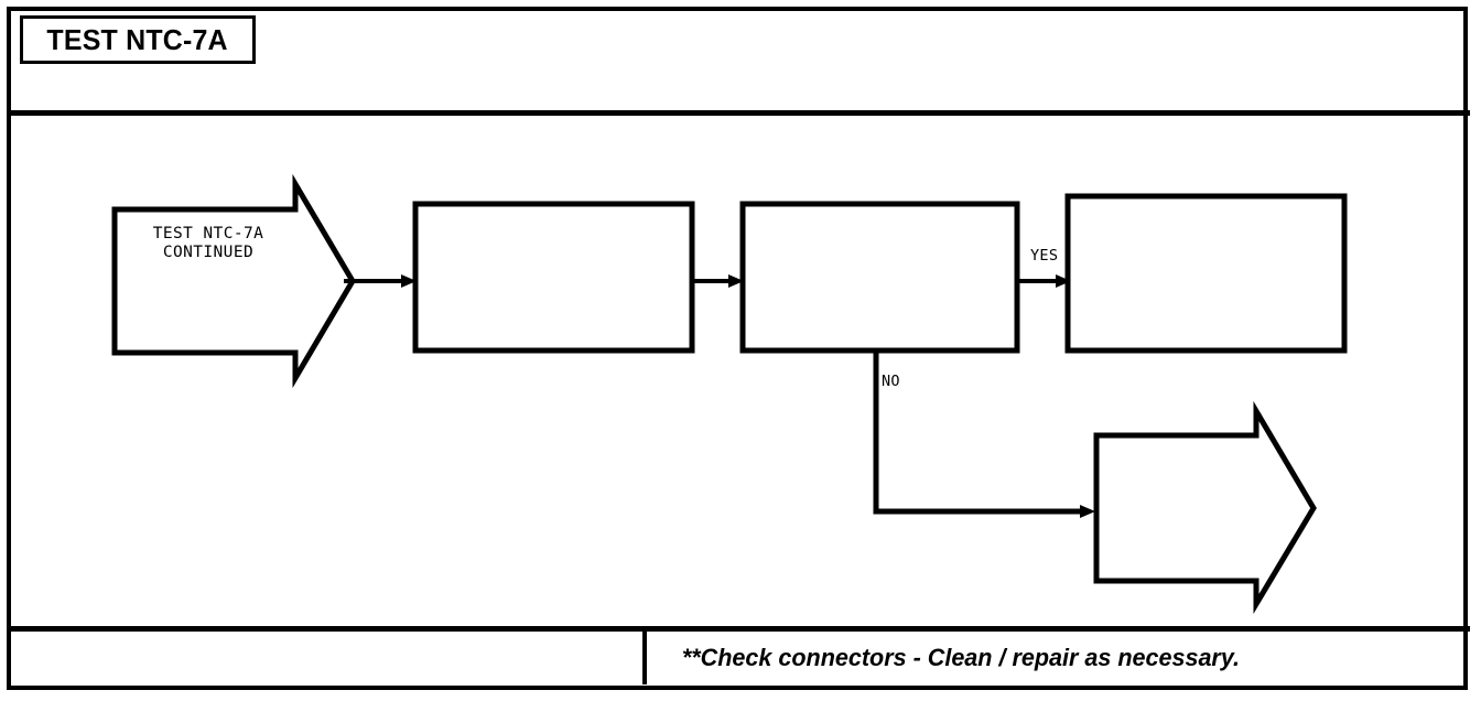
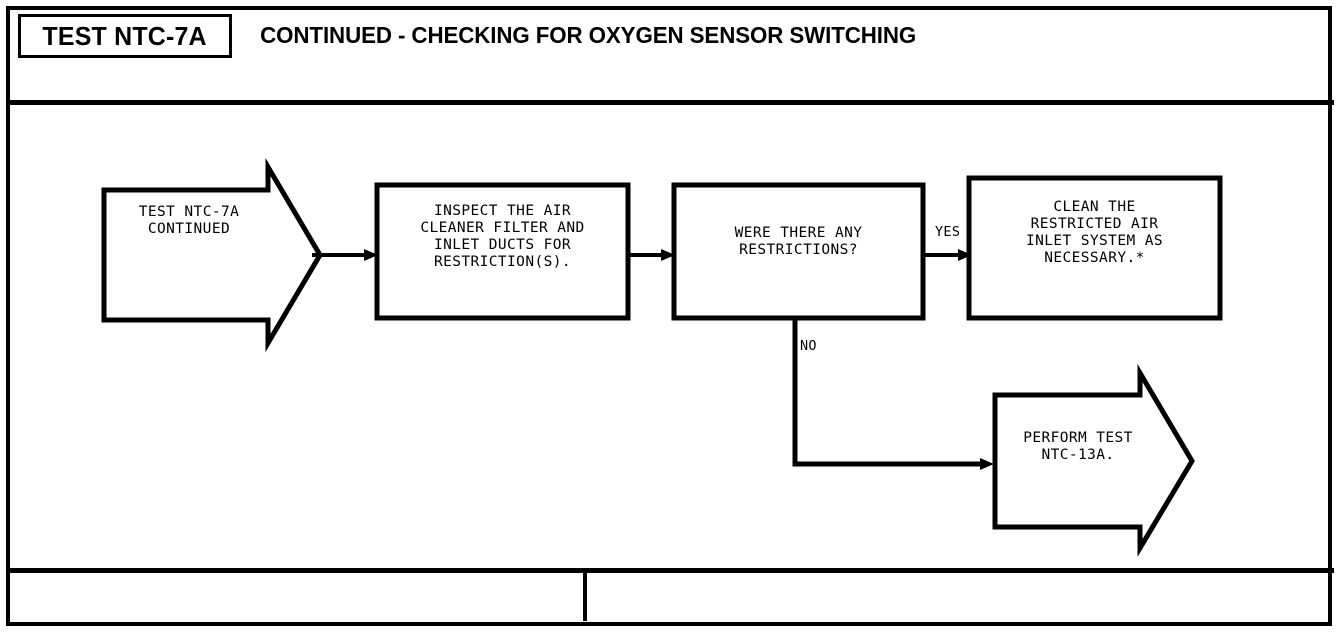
  TEST NTC-7A
+ CONTINUED - CHECKING FOR OXYGEN SENSOR SWITCHING
  TEST NTC-7A
  CONTINUED
+ INSPECT THE AIR
+ CLEANER FILTER AND
+ INLET DUCTS FOR
+ RESTRICTION(S).
+ WERE THERE ANY
+ RESTRICTIONS?
+ CLEAN THE
+ RESTRICTED AIR
+ INLET SYSTEM AS
+ NECESSARY.*
+ PERFORM TEST
+ NTC-13A.
  YES
  NO
- **Check connectors - Clean / repair as necessary.
